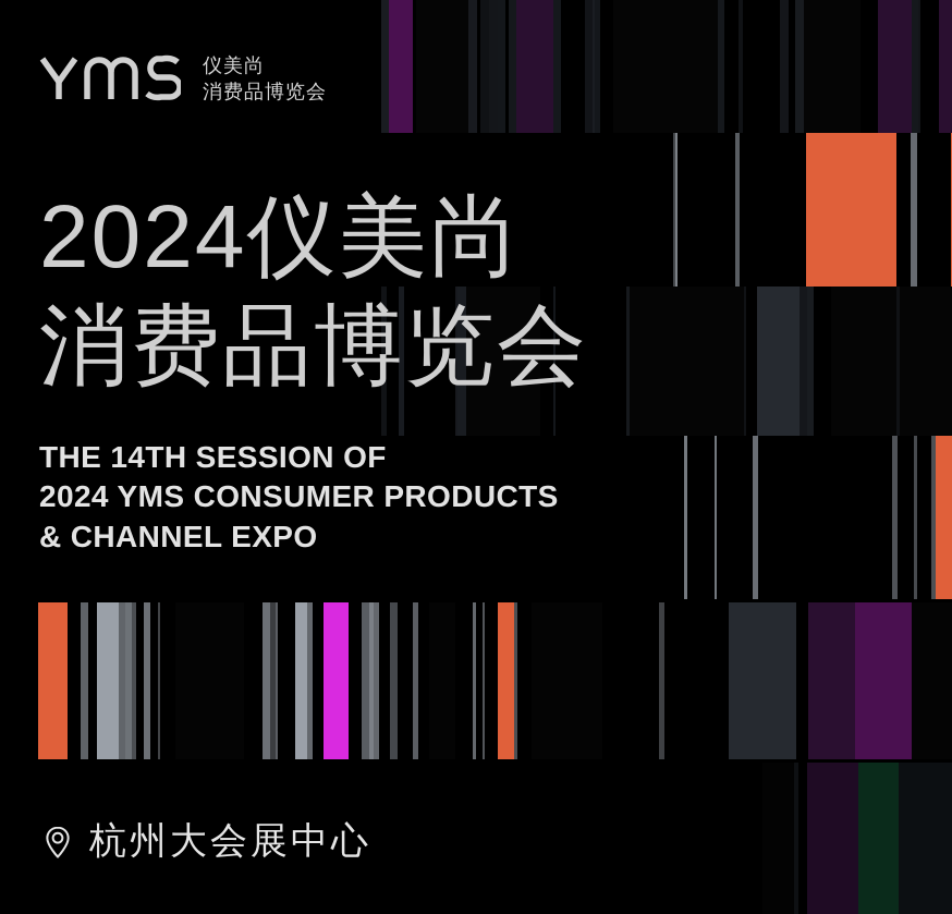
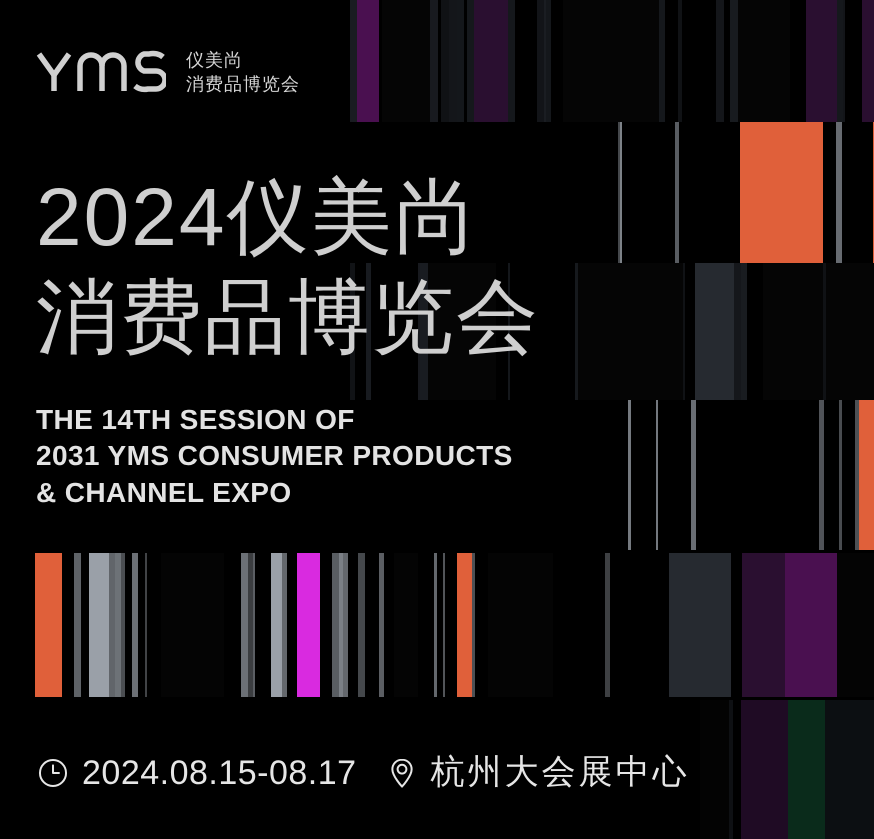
  仪美尚
  消费品博览会
  2024仪美尚
  消费品博览会
  THE 14TH SESSION OF
- 2024 YMS CONSUMER PRODUCTS
+ 2031 YMS CONSUMER PRODUCTS
  & CHANNEL EXPO
+ 2024.08.15-08.17
  杭州大会展中心
